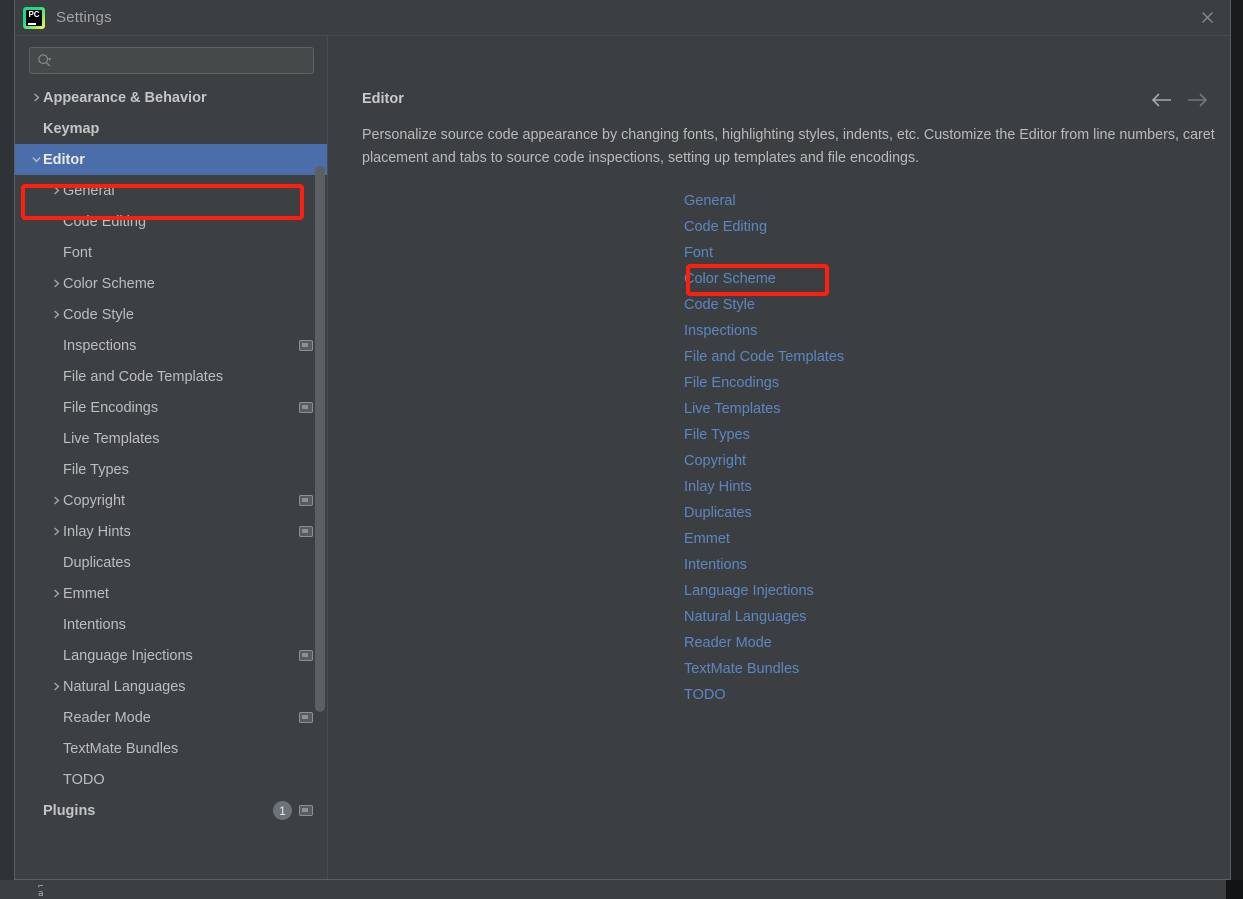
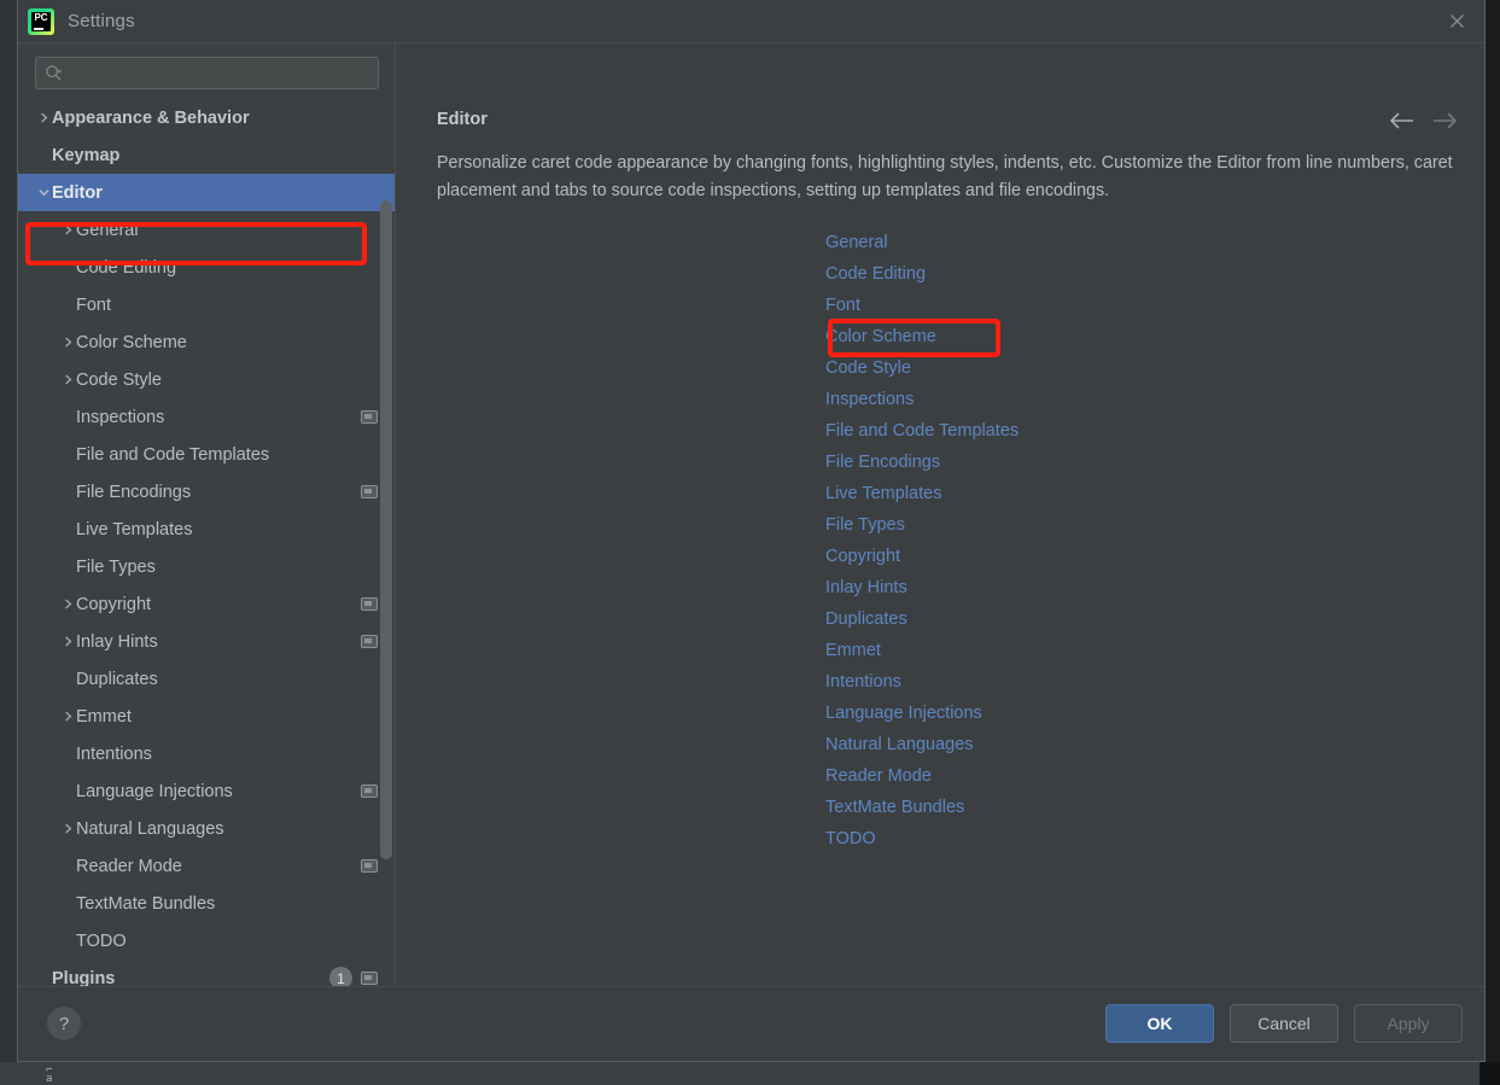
  ⌐
  a
  PC
  Settings
  Appearance & Behavior
  Keymap
  Editor
  General
  Code Editing
  Font
  Color Scheme
  Code Style
  Inspections
  File and Code Templates
  File Encodings
  Live Templates
  File Types
  Copyright
  Inlay Hints
  Duplicates
  Emmet
  Intentions
  Language Injections
  Natural Languages
  Reader Mode
  TextMate Bundles
  TODO
  Plugins
  1
  Editor
- Personalize source code appearance by changing fonts, highlighting styles, indents, etc. Customize the Editor from line numbers, caret placement and tabs to source code inspections, setting up templates and file encodings.
+ Personalize caret code appearance by changing fonts, highlighting styles, indents, etc. Customize the Editor from line numbers, caret placement and tabs to source code inspections, setting up templates and file encodings.
  General
  Code Editing
  Font
  Color Scheme
  Code Style
  Inspections
  File and Code Templates
  File Encodings
  Live Templates
  File Types
  Copyright
  Inlay Hints
  Duplicates
  Emmet
  Intentions
  Language Injections
  Natural Languages
  Reader Mode
  TextMate Bundles
  TODO
+ ?
+ OK
+ Cancel
+ Apply
